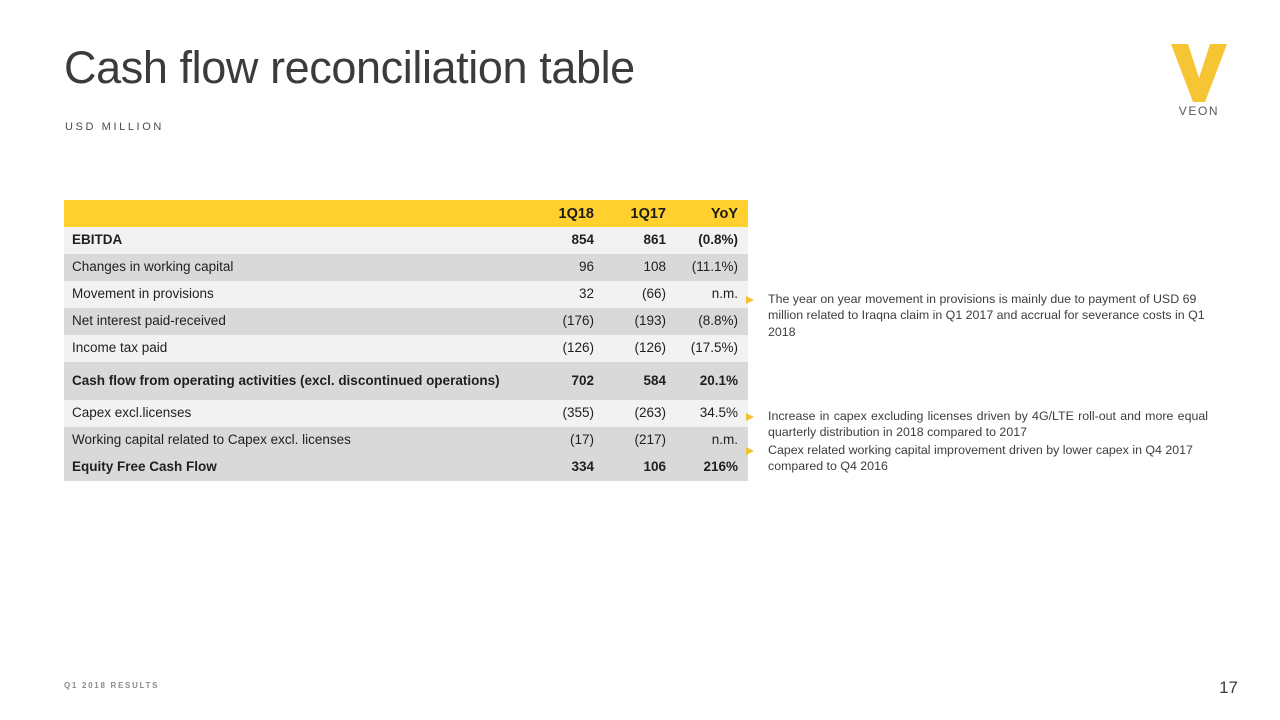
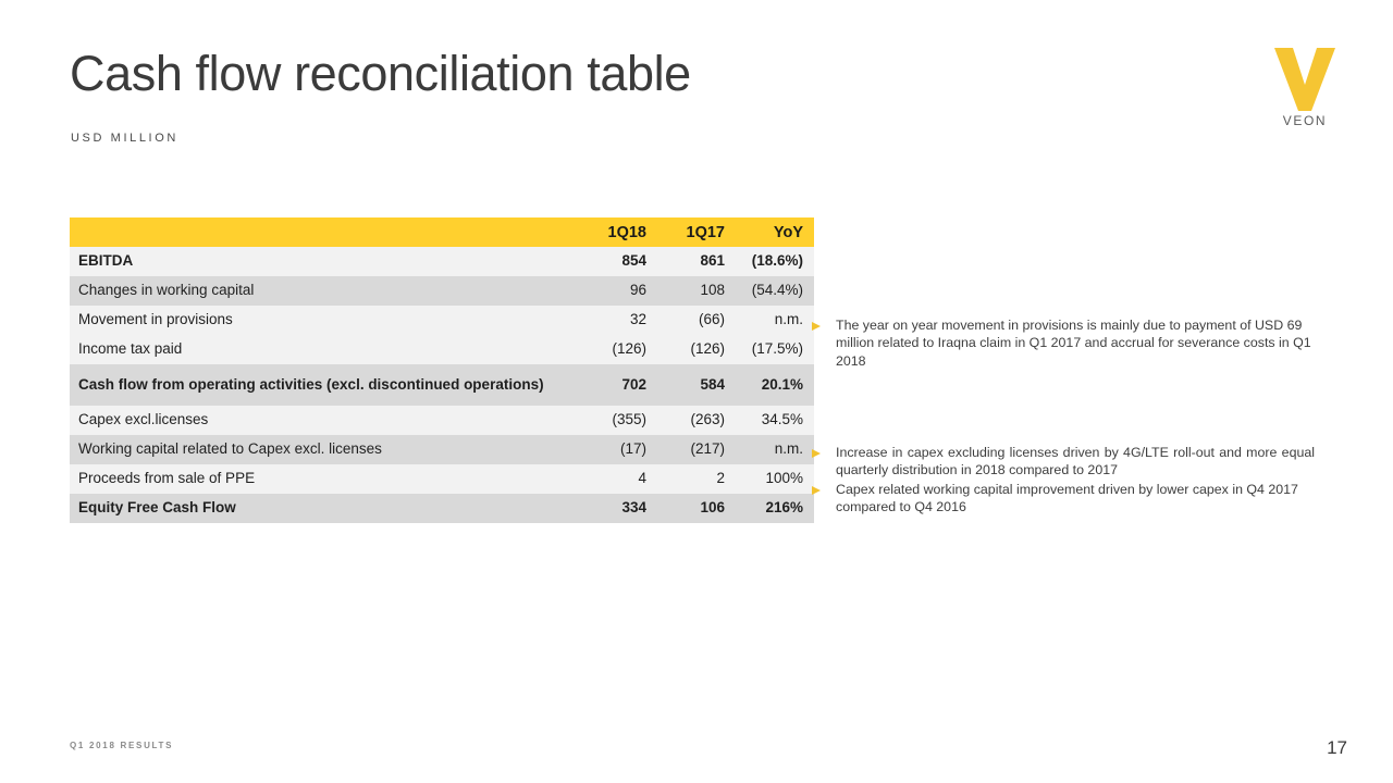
  Cash flow reconciliation table
  USD MILLION
  VEON
  	1Q18	1Q17	YoY
- EBITDA	854	861	(0.8%)
+ EBITDA	854	861	(18.6%)
- Changes in working capital	96	108	(11.1%)
+ Changes in working capital	96	108	(54.4%)
  Movement in provisions	32	(66)	n.m.
- Net interest paid-received	(176)	(193)	(8.8%)
  Income tax paid	(126)	(126)	(17.5%)
  Cash flow from operating activities (excl. discontinued operations)	702	584	20.1%
  Capex excl.licenses	(355)	(263)	34.5%
  Working capital related to Capex excl. licenses	(17)	(217)	n.m.
+ Proceeds from sale of PPE	4	2	100%
  Equity Free Cash Flow	334	106	216%
  The year on year movement in provisions is mainly due to payment of USD 69 million related to Iraqna claim in Q1 2017 and accrual for severance costs in Q1 2018
  Increase in capex excluding licenses driven by 4G/LTE roll-out and more equal quarterly distribution in 2018 compared to 2017
  Capex related working capital improvement driven by lower capex in Q4 2017 compared to Q4 2016
  Q1 2018 RESULTS
  17
